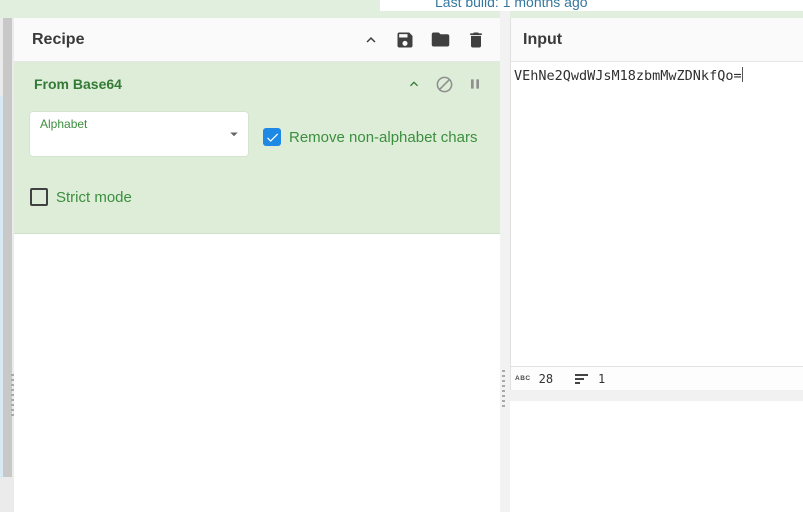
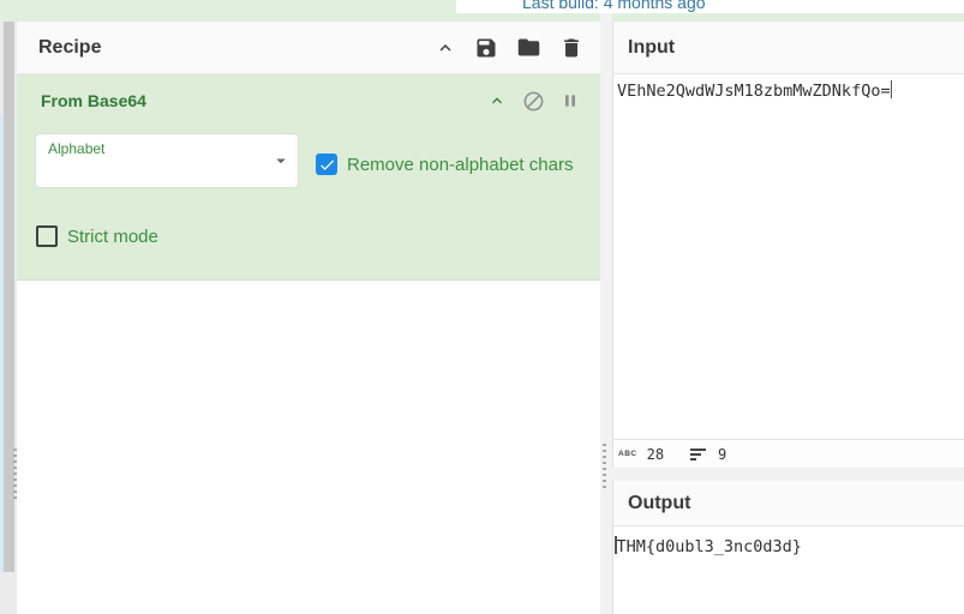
- Last build: 1 months ago
+ Last build: 4 months ago
  Recipe
  From Base64
  Alphabet
  Remove non-alphabet chars
  Strict mode
  Input
  VEhNe2QwdWJsM18zbmMwZDNkfQo=
  28
- 1
+ 9
+ Output
+ THM{d0ubl3_3nc0d3d}
